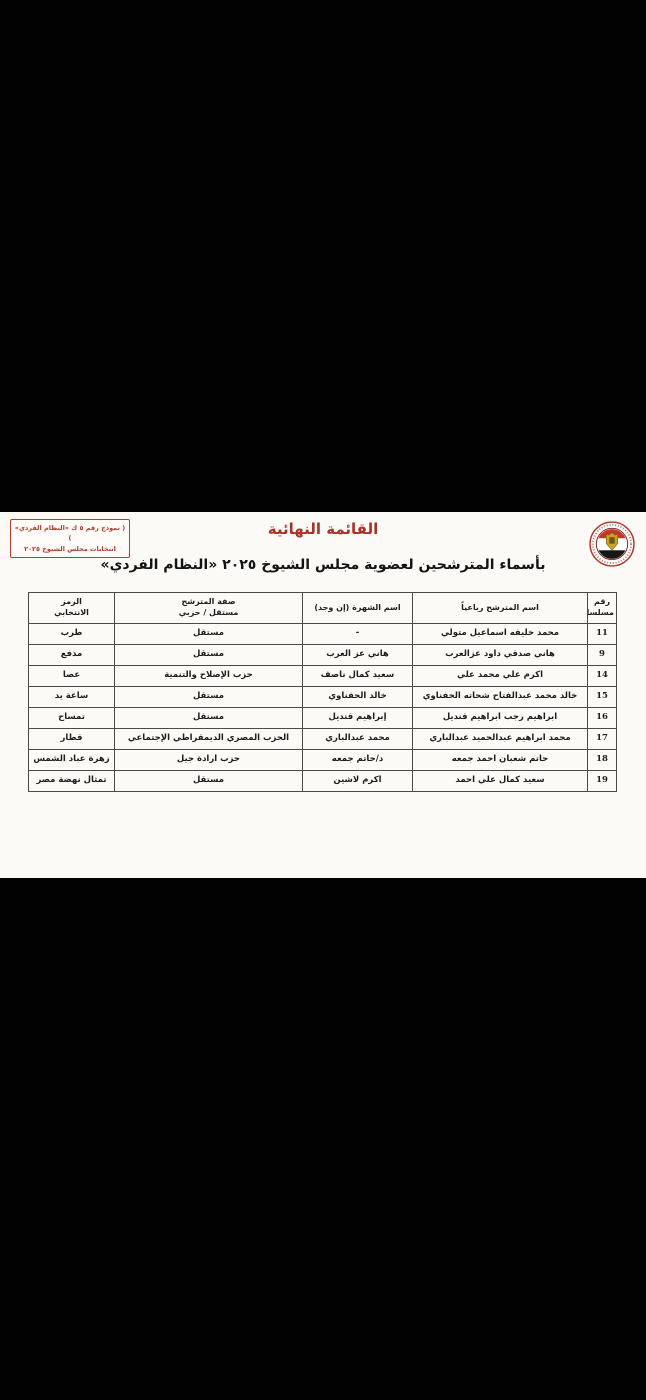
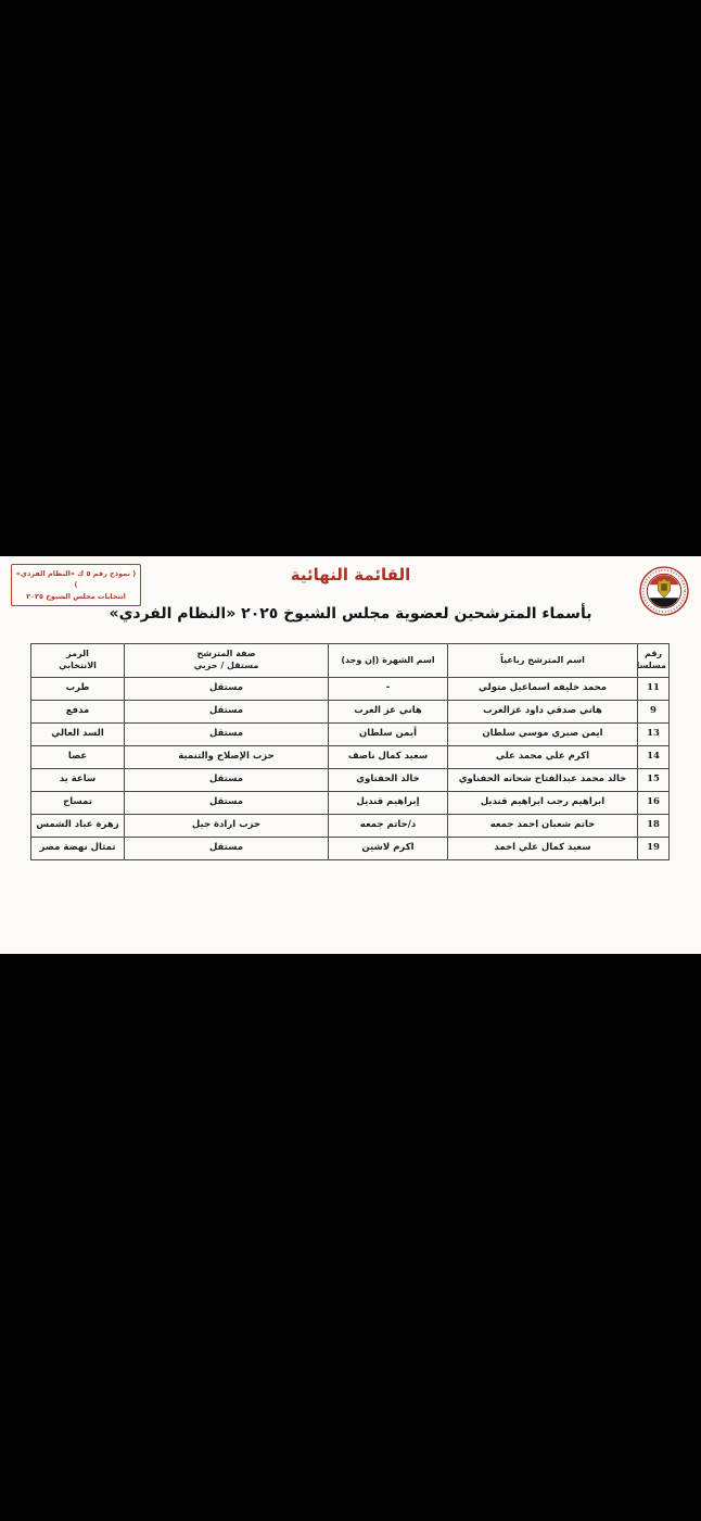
  ( نموذج رقم ٥ ك «النظام الفردي» )
  انتخابات مجلس الشيوخ ٢٠٢٥
  القائمة النهائية
  بأسماء المترشحين لعضوية مجلس الشيوخ ٢٠٢٥ «النظام الفردي»
  رقم مسلس	اسم المترشح رباعياً	اسم الشهرة (إن وجد)	صفة المترشح مستقل / حزبي	الرمز الانتخابي
  11	محمد خليفه اسماعيل متولي	-	مستقل	طرب
  9	هاني صدقي داود عزالعرب	هاني عز العرب	مستقل	مدفع
+ 13	ايمن صبري موسي سلطان	أيمن سلطان	مستقل	السد العالي
  14	اكرم علي محمد علي	سعيد كمال ناصف	حزب الإصلاح والتنمية	عصا
  15	خالد محمد عبدالفتاح شحاته الحفناوي	خالد الحفناوي	مستقل	ساعة يد
  16	ابراهيم رجب ابراهيم قنديل	إبراهيم قنديل	مستقل	تمساح
- 17	محمد ابراهيم عبدالحميد عبدالباري	محمد عبدالباري	الحزب المصري الديمقراطي الإجتماعي	قطار
  18	حاتم شعبان احمد جمعه	د/حاتم جمعه	حزب ارادة جيل	زهرة عباد الشمس
  19	سعيد كمال علي احمد	اكرم لاشين	مستقل	تمثال نهضة مصر
